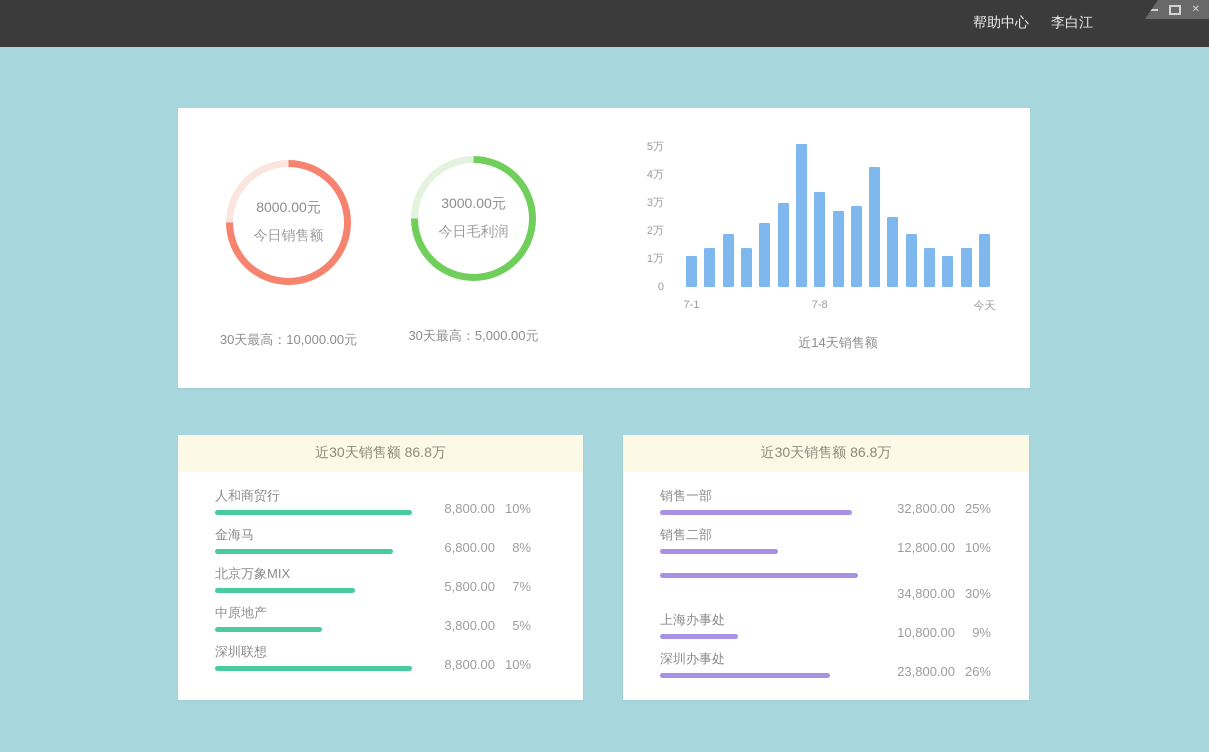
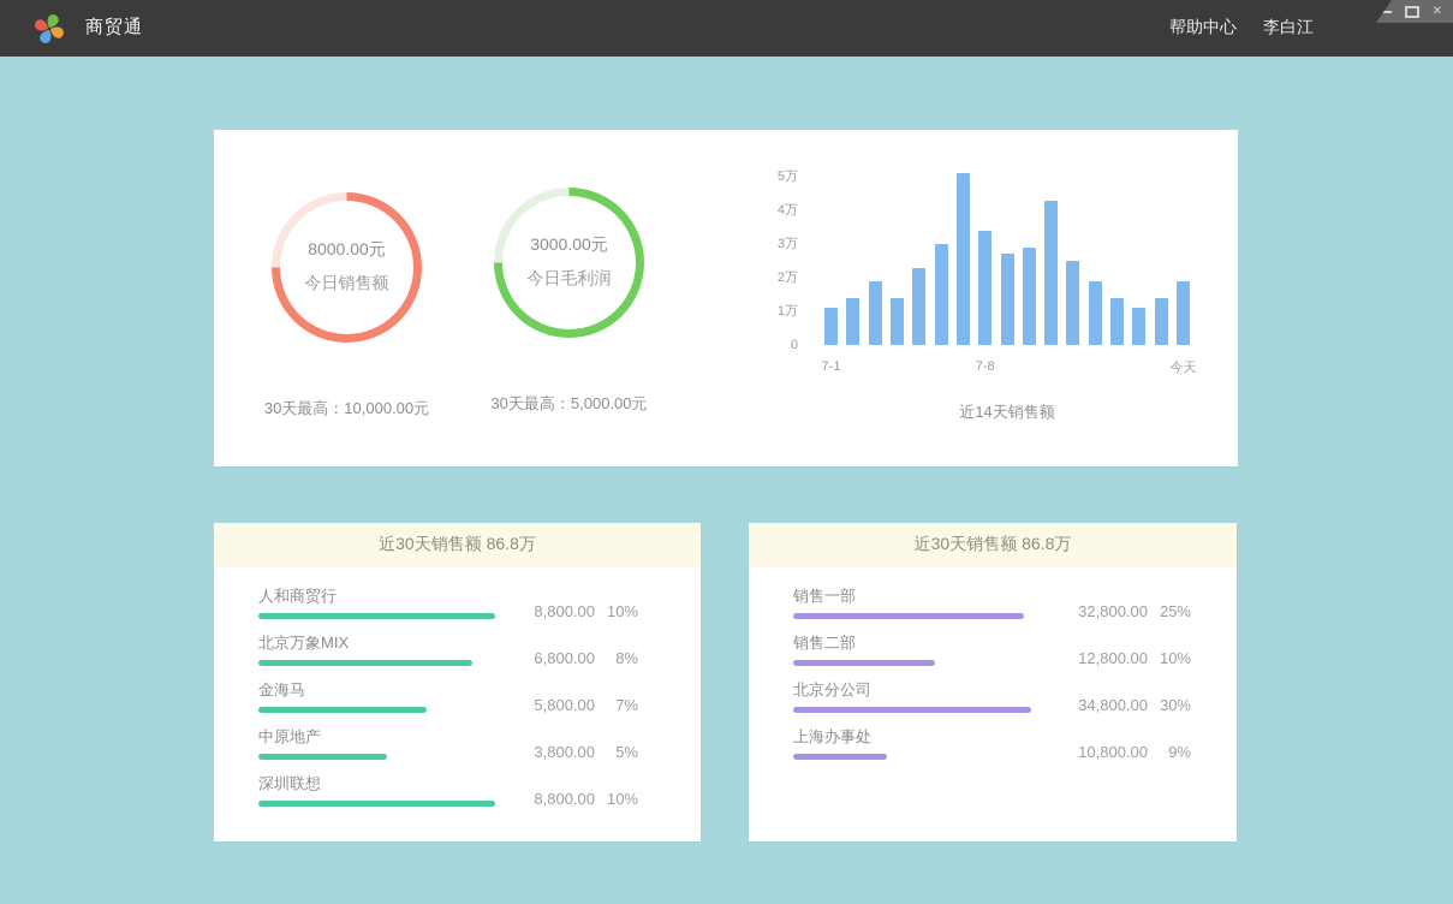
+ 商贸通
  帮助中心
  李白江
  ✕
  8000.00元
  今日销售额
  30天最高：10,000.00元
  3000.00元
  今日毛利润
  30天最高：5,000.00元
  0
  1万
  2万
  3万
  4万
  5万
  7-1
  7-8
  今天
  近14天销售额
  近30天销售额 86.8万
  人和商贸行
  8,800.00
  10%
- 金海马
+ 北京万象MIX
  6,800.00
  8%
- 北京万象MIX
+ 金海马
  5,800.00
  7%
  中原地产
  3,800.00
  5%
  深圳联想
  8,800.00
  10%
  近30天销售额 86.8万
  销售一部
  32,800.00
  25%
  销售二部
  12,800.00
  10%
+ 北京分公司
  34,800.00
  30%
  上海办事处
  10,800.00
  9%
- 深圳办事处
- 23,800.00
- 26%
